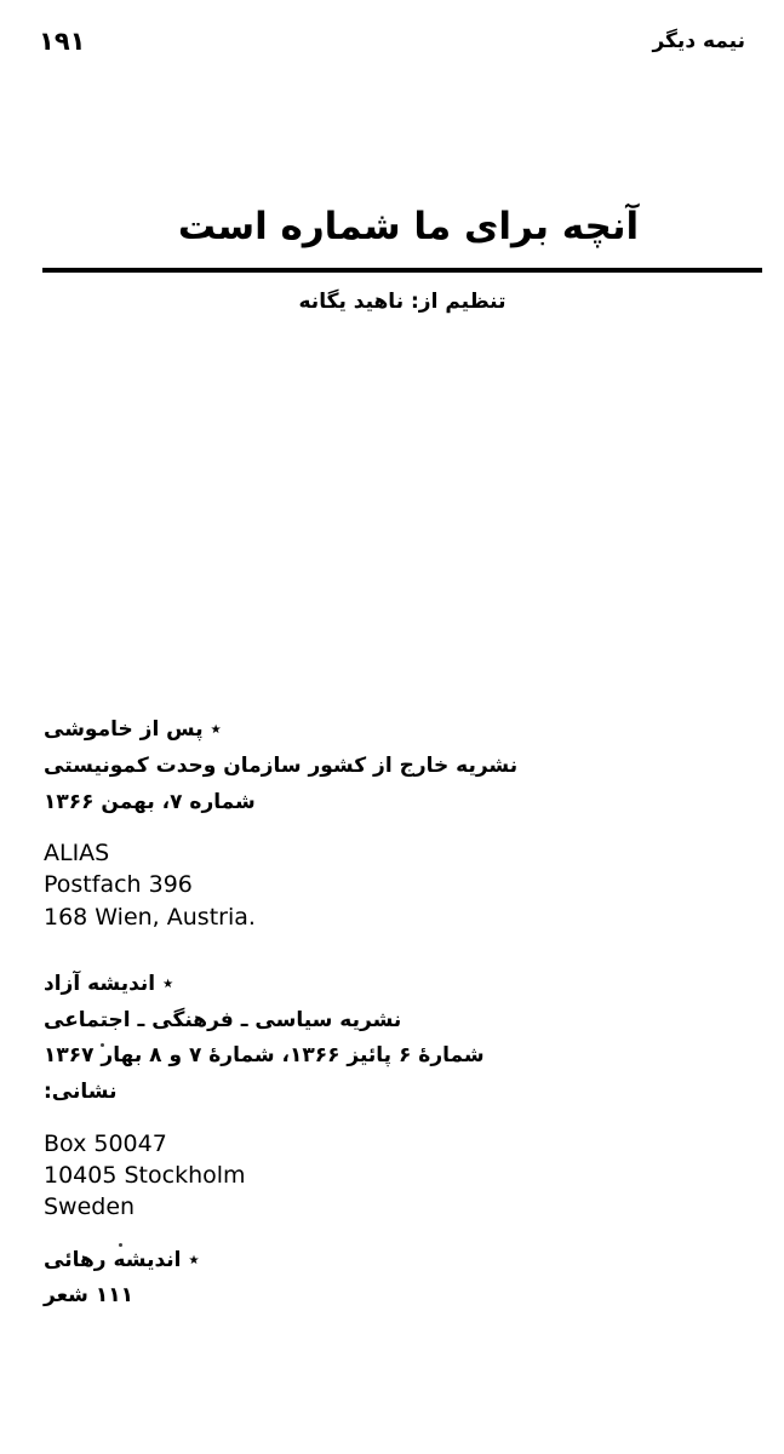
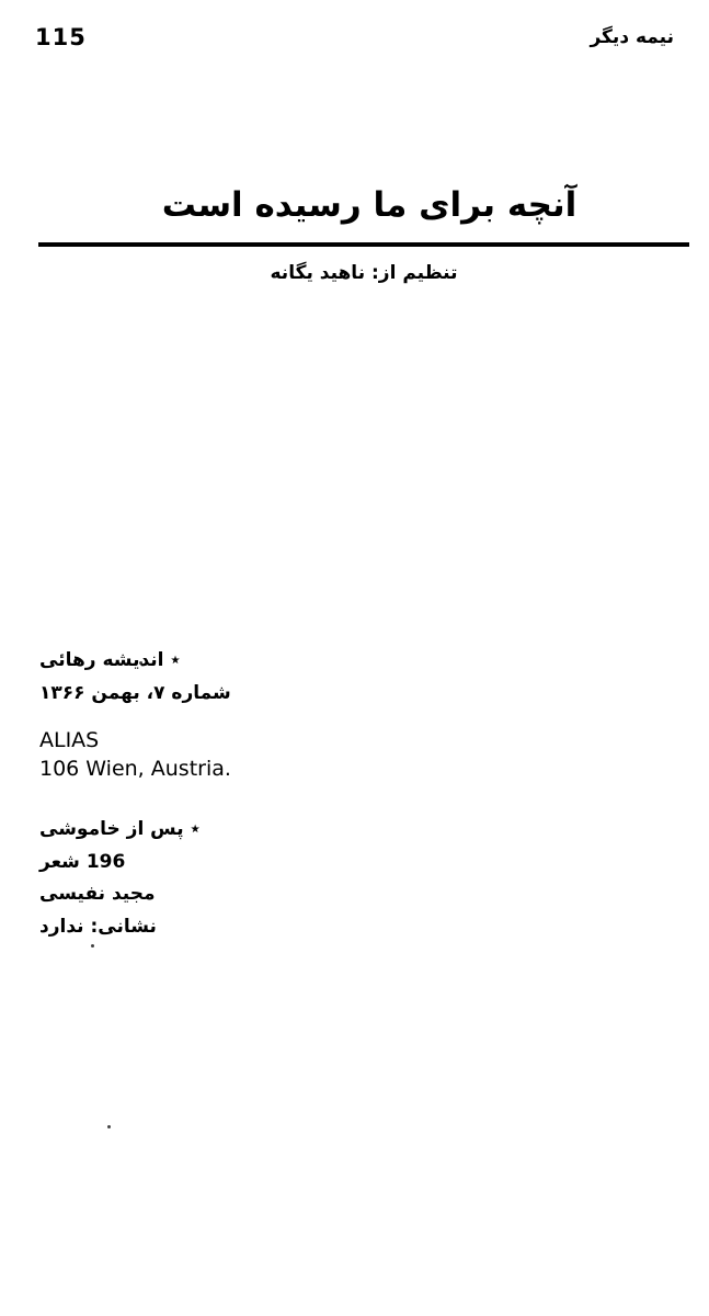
- ۱۹۱
+ 115
  نیمه دیگر
- آنچه برای ما شماره است
+ آنچه برای ما رسیده است
  تنظیم از: ناهید یگانه
- ٭ پس از خاموشی
+ ٭ اندیشه رهائی
- نشریه خارج از کشور سازمان وحدت کمونیستی
  شماره ۷، بهمن ۱۳۶۶
  ALIAS
- Postfach 396
- 168 Wien, Austria.
+ 106 Wien, Austria.
- ٭ اندیشه آزاد
- نشریه سیاسی ـ فرهنگی ـ اجتماعی
- شمارهٔ ۶ پائیز ۱۳۶۶، شمارهٔ ۷ و ۸ بهار ۱۳۶۷
- نشانی:
- Box 50047
- 10405 Stockholm
- Sweden
- ٭ اندیشه رهائی
+ ٭ پس از خاموشی
- ۱۱۱ شعر
+ 196 شعر
+ مجید نفیسی
+ نشانی: ندارد
